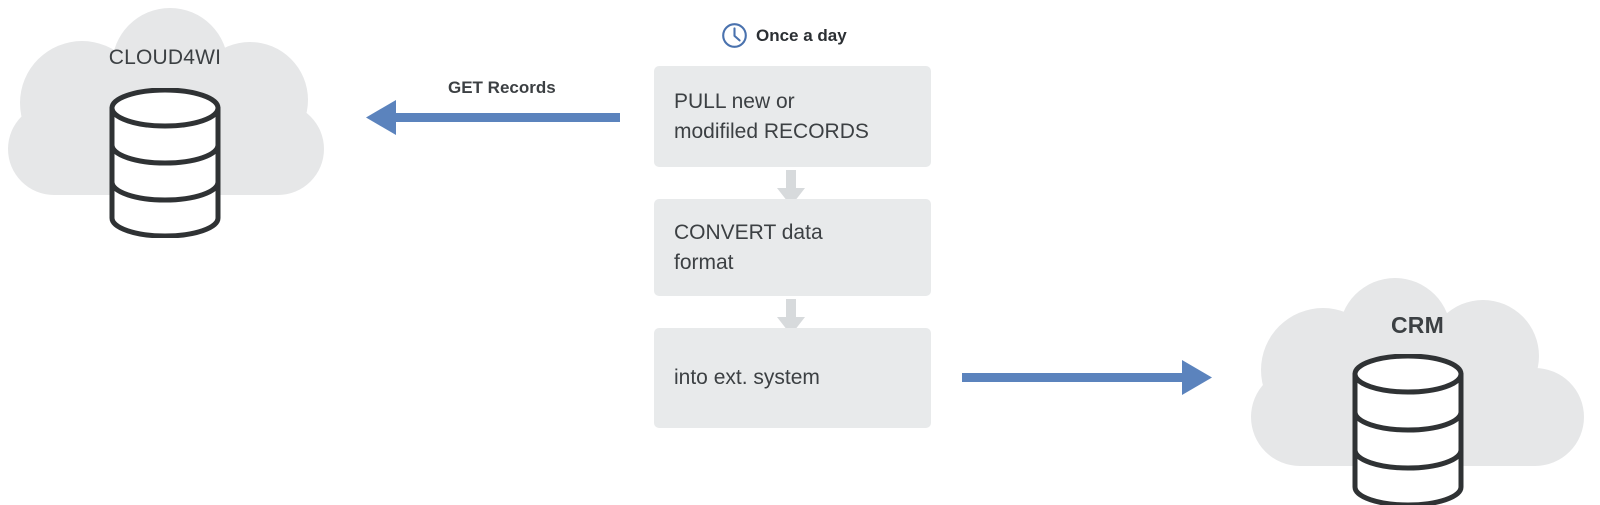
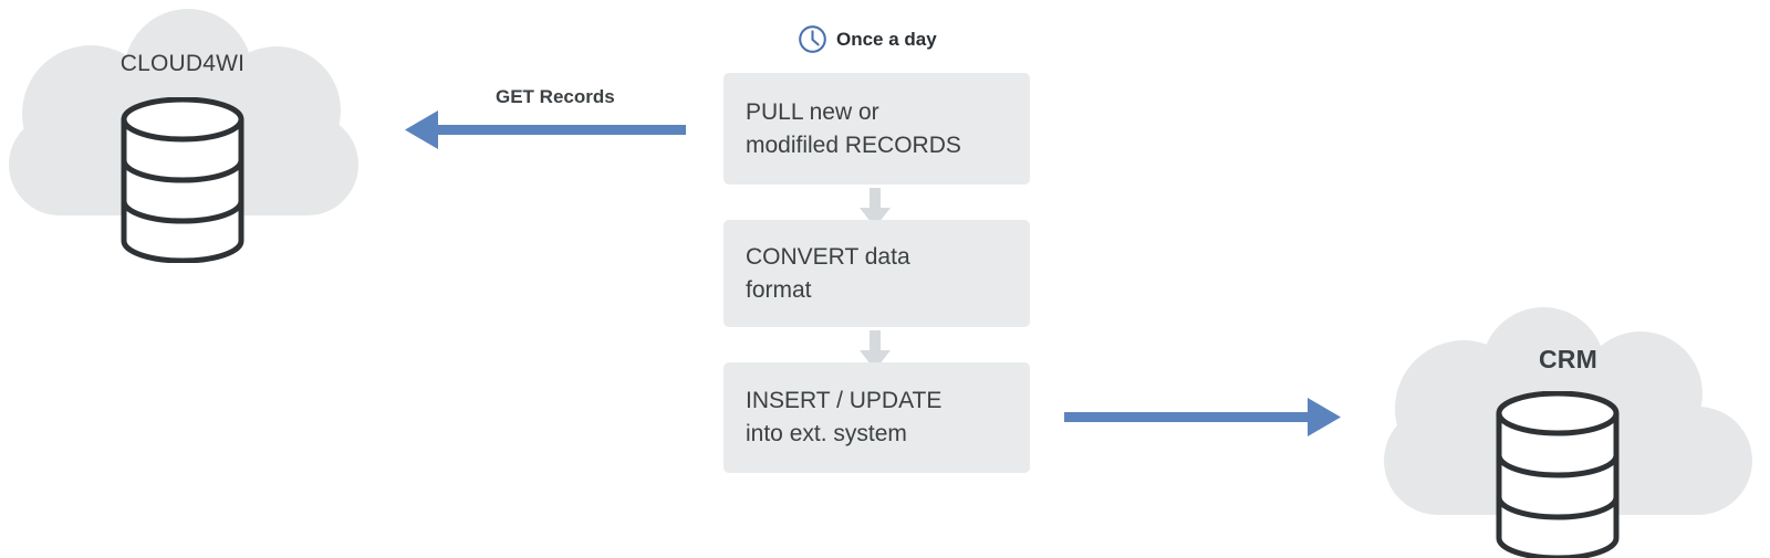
  CLOUD4WI
  GET Records
  Once a day
  PULL new or
  modifiled RECORDS
  CONVERT data
  format
+ INSERT / UPDATE
  into ext. system
  CRM
